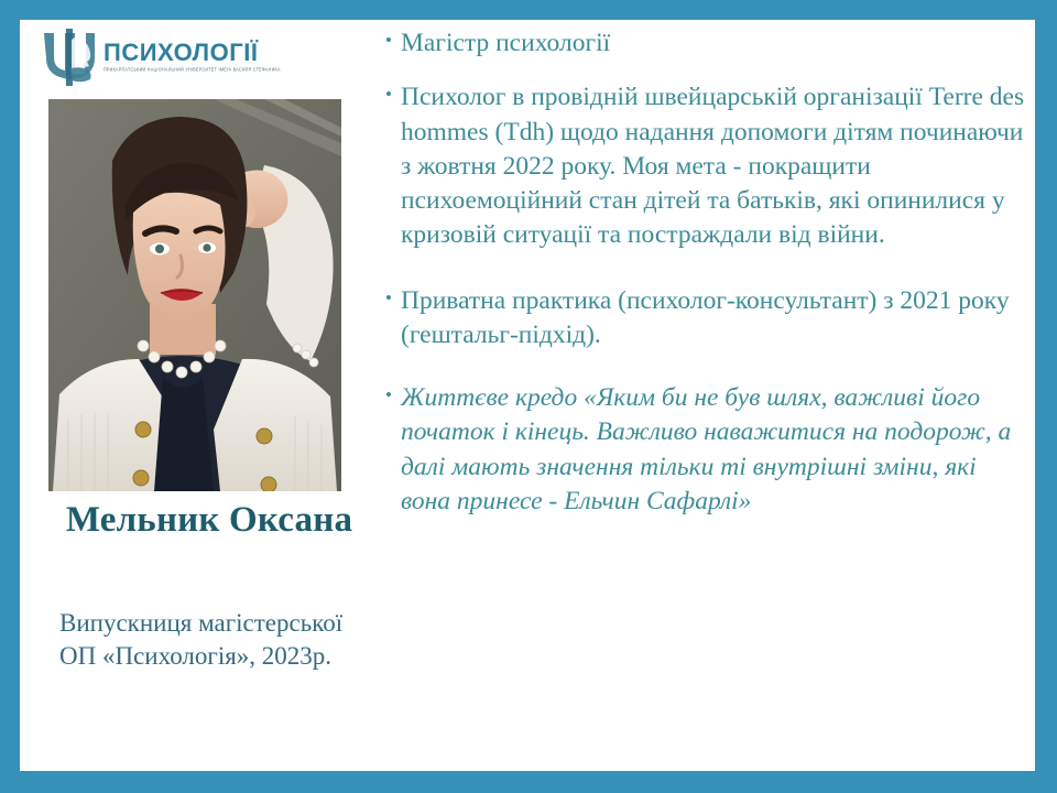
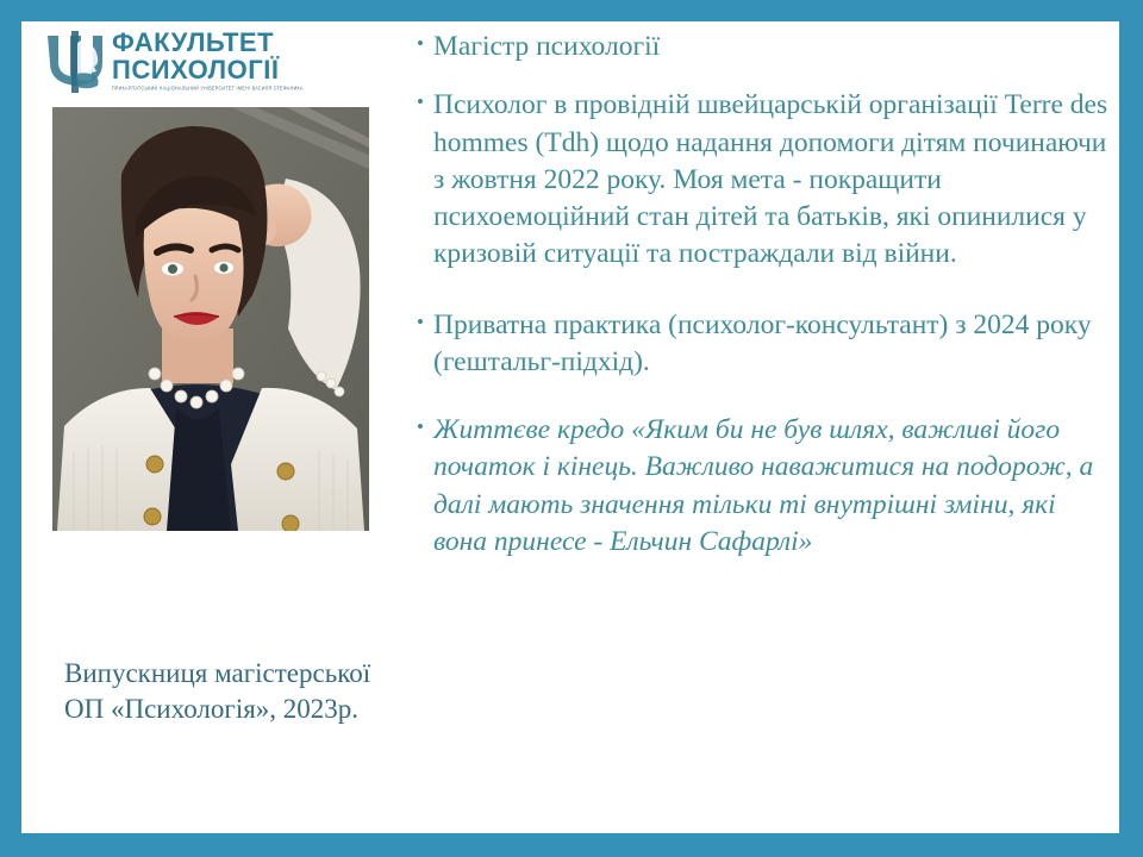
+ ФАКУЛЬТЕТ
  ПСИХОЛОГІЇ
- Мельник Оксана
  Випускниця магістерської ОП «Психологія», 2023р.
  •
  Магістр психології
  •
  Психолог в провідній швейцарській організації Terre des hommes (Tdh) щодо надання допомоги дітям починаючи з жовтня 2022 року. Моя мета - покращити психоемоційний стан дітей та батьків, які опинилися у кризовій ситуації та постраждали від війни.
  •
- Приватна практика (психолог-консультант) з 2021 року (гештальг-підхід).
+ Приватна практика (психолог-консультант) з 2024 року (гештальг-підхід).
  •
  Життєве кредо «Яким би не був шлях, важливі його початок і кінець. Важливо наважитися на подорож, а далі мають значення тільки ті внутрішні зміни, які вона принесе - Ельчин Сафарлі»
